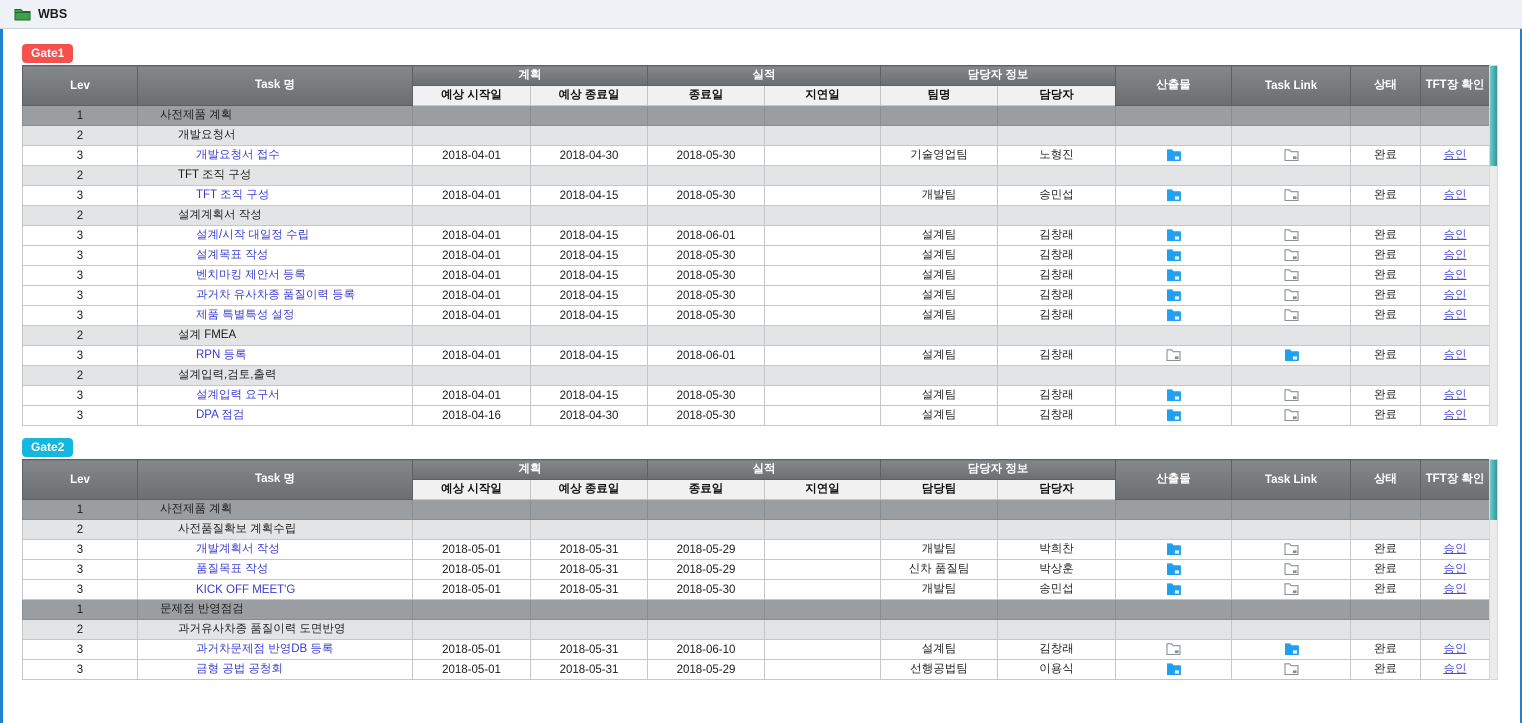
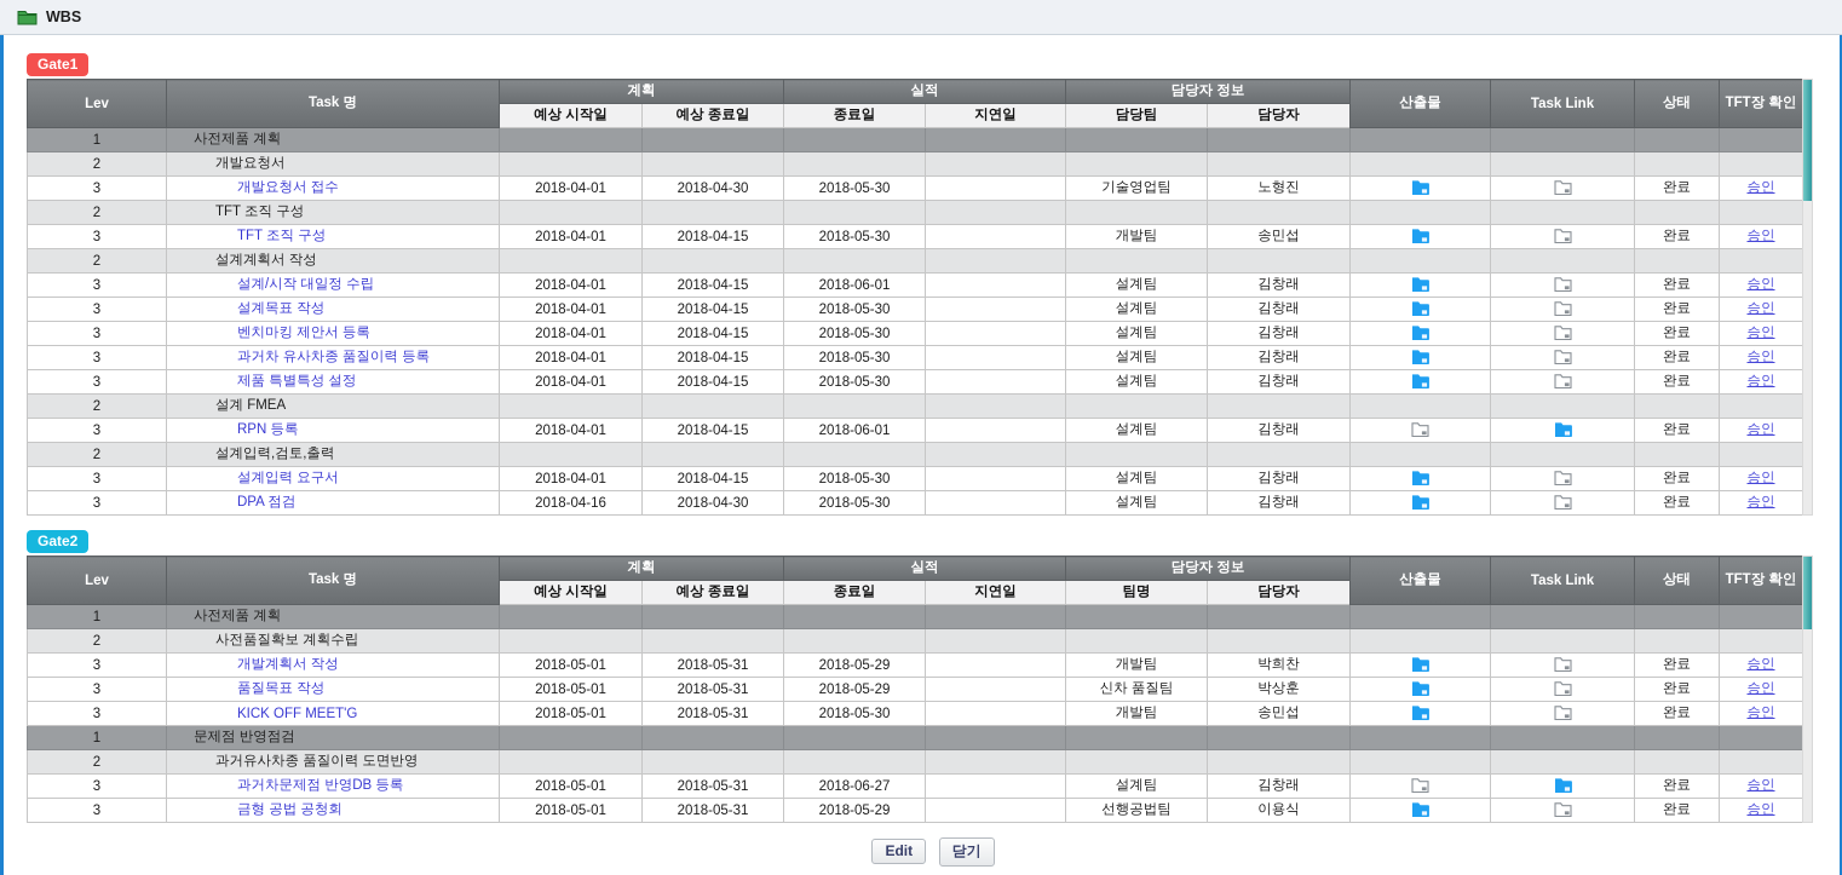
  WBS
  Gate1
  Lev	Task 명	계획	실적	담당자 정보	산출물	Task Link	상태	TFT장 확인
- 예상 시작일	예상 종료일	종료일	지연일	팀명	담당자
+ 예상 시작일	예상 종료일	종료일	지연일	담당팀	담당자
  1	사전제품 계획
  2	개발요청서
  3	개발요청서 접수	2018-04-01	2018-04-30	2018-05-30		기술영업팀	노형진			완료	승인
  2	TFT 조직 구성
  3	TFT 조직 구성	2018-04-01	2018-04-15	2018-05-30		개발팀	송민섭			완료	승인
  2	설계계획서 작성
  3	설계/시작 대일정 수립	2018-04-01	2018-04-15	2018-06-01		설계팀	김창래			완료	승인
  3	설계목표 작성	2018-04-01	2018-04-15	2018-05-30		설계팀	김창래			완료	승인
  3	벤치마킹 제안서 등록	2018-04-01	2018-04-15	2018-05-30		설계팀	김창래			완료	승인
  3	과거차 유사차종 품질이력 등록	2018-04-01	2018-04-15	2018-05-30		설계팀	김창래			완료	승인
  3	제품 특별특성 설정	2018-04-01	2018-04-15	2018-05-30		설계팀	김창래			완료	승인
  2	설계 FMEA
  3	RPN 등록	2018-04-01	2018-04-15	2018-06-01		설계팀	김창래			완료	승인
  2	설계입력,검토,출력
  3	설계입력 요구서	2018-04-01	2018-04-15	2018-05-30		설계팀	김창래			완료	승인
  3	DPA 점검	2018-04-16	2018-04-30	2018-05-30		설계팀	김창래			완료	승인
  Gate2
  Lev	Task 명	계획	실적	담당자 정보	산출물	Task Link	상태	TFT장 확인
- 예상 시작일	예상 종료일	종료일	지연일	담당팀	담당자
+ 예상 시작일	예상 종료일	종료일	지연일	팀명	담당자
  1	사전제품 계획
  2	사전품질확보 계획수립
  3	개발계획서 작성	2018-05-01	2018-05-31	2018-05-29		개발팀	박희찬			완료	승인
  3	품질목표 작성	2018-05-01	2018-05-31	2018-05-29		신차 품질팀	박상훈			완료	승인
  3	KICK OFF MEET'G	2018-05-01	2018-05-31	2018-05-30		개발팀	송민섭			완료	승인
  1	문제점 반영점검
  2	과거유사차종 품질이력 도면반영
- 3	과거차문제점 반영DB 등록	2018-05-01	2018-05-31	2018-06-10		설계팀	김창래			완료	승인
+ 3	과거차문제점 반영DB 등록	2018-05-01	2018-05-31	2018-06-27		설계팀	김창래			완료	승인
  3	금형 공법 공청회	2018-05-01	2018-05-31	2018-05-29		선행공법팀	이용식			완료	승인
+ Edit 닫기
